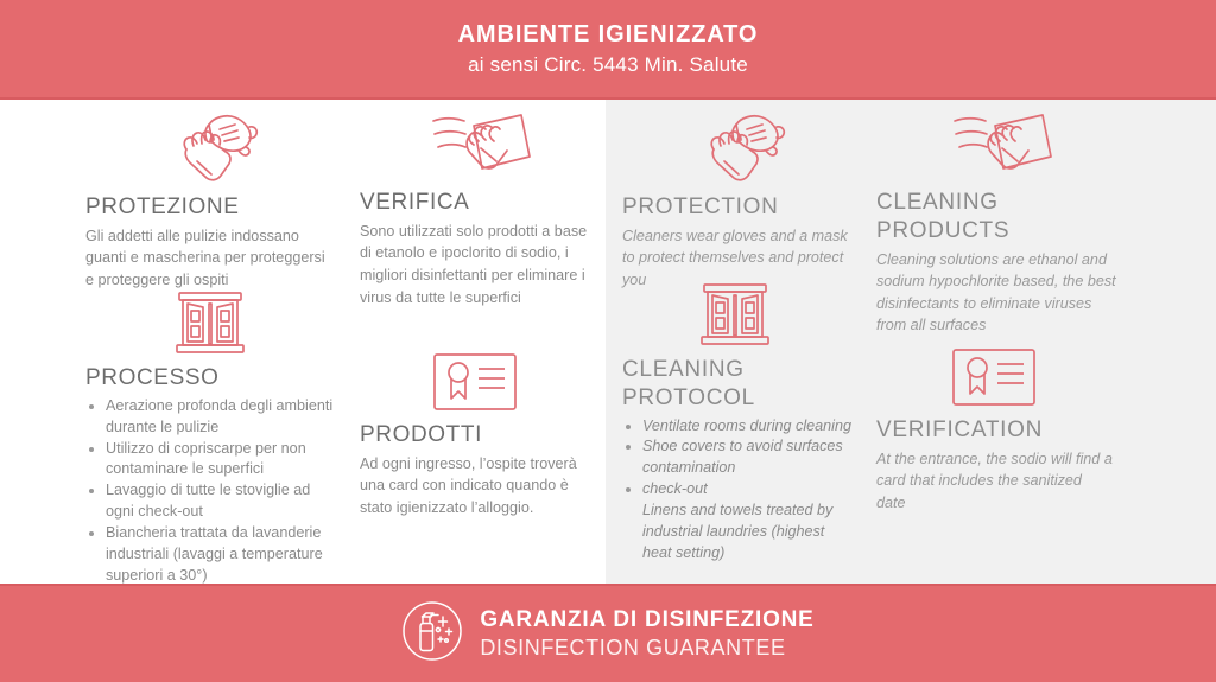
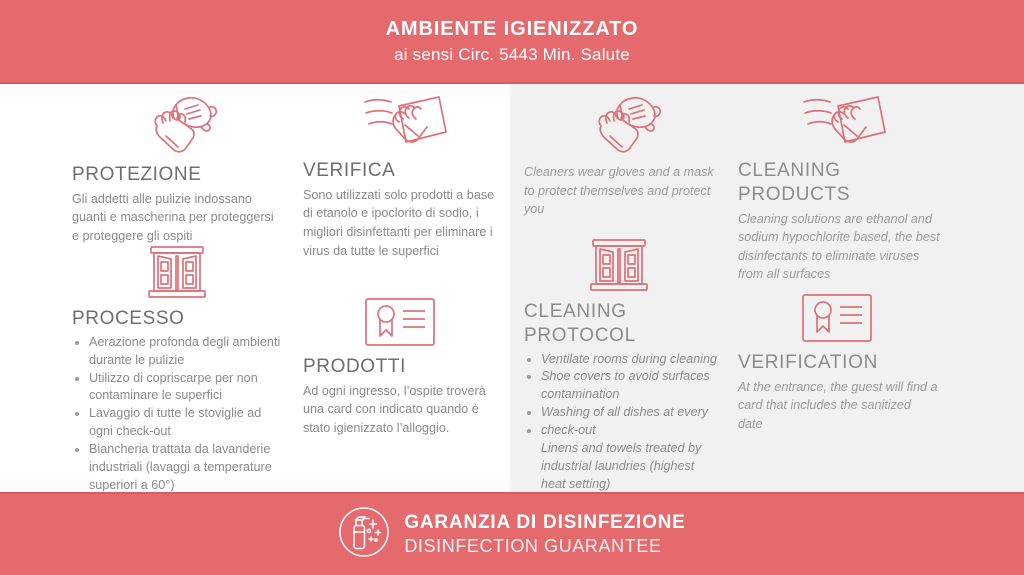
  AMBIENTE IGIENIZZATO
  ai sensi Circ. 5443 Min. Salute
  PROTEZIONE
  Gli addetti alle pulizie indossano guanti e mascherina per proteggersi e proteggere gli ospiti
  PROCESSO
  Aerazione profonda degli ambienti durante le pulizie
  Utilizzo di copriscarpe per non contaminare le superfici
  Lavaggio di tutte le stoviglie ad ogni check-out
- Biancheria trattata da lavanderie industriali (lavaggi a temperature superiori a 30°)
+ Biancheria trattata da lavanderie industriali (lavaggi a temperature superiori a 60°)
  VERIFICA
  Sono utilizzati solo prodotti a base di etanolo e ipoclorito di sodio, i migliori disinfettanti per eliminare i virus da tutte le superfici
  PRODOTTI
  Ad ogni ingresso, l’ospite troverà una card con indicato quando è stato igienizzato l’alloggio.
- PROTECTION
  Cleaners wear gloves and a mask to protect themselves and protect you
  CLEANING PROTOCOL
  Ventilate rooms during cleaning
  Shoe covers to avoid surfaces contamination
+ Washing of all dishes at every
  check-out
  Linens and towels treated by industrial laundries (highest heat setting)
  CLEANING PRODUCTS
  Cleaning solutions are ethanol and sodium hypochlorite based, the best disinfectants to eliminate viruses from all surfaces
  VERIFICATION
- At the entrance, the sodio will find a card that includes the sanitized date
+ At the entrance, the guest will find a card that includes the sanitized date
  GARANZIA DI DISINFEZIONE
  DISINFECTION GUARANTEE
